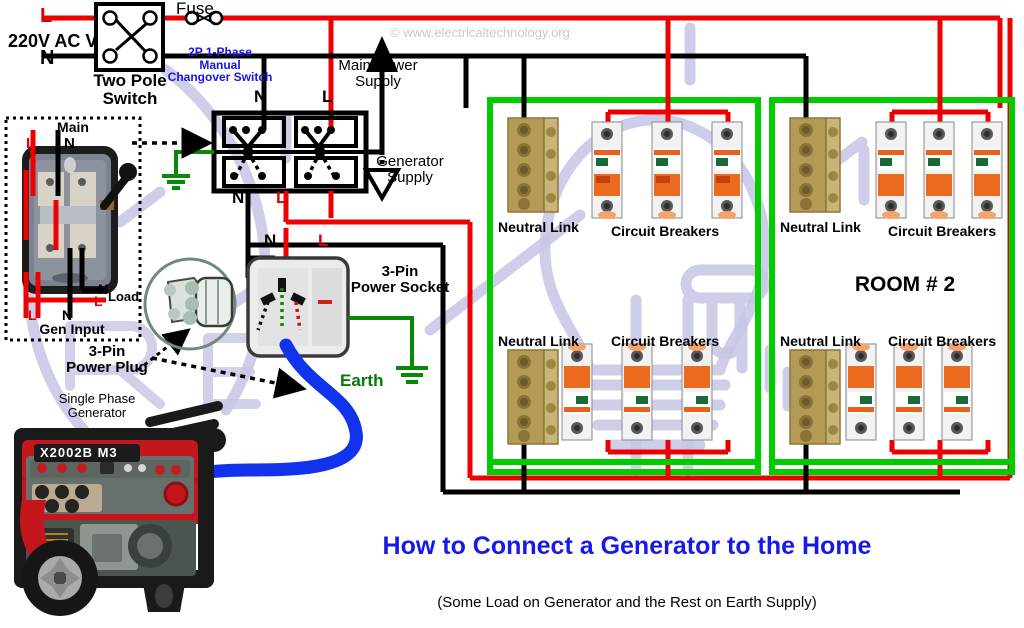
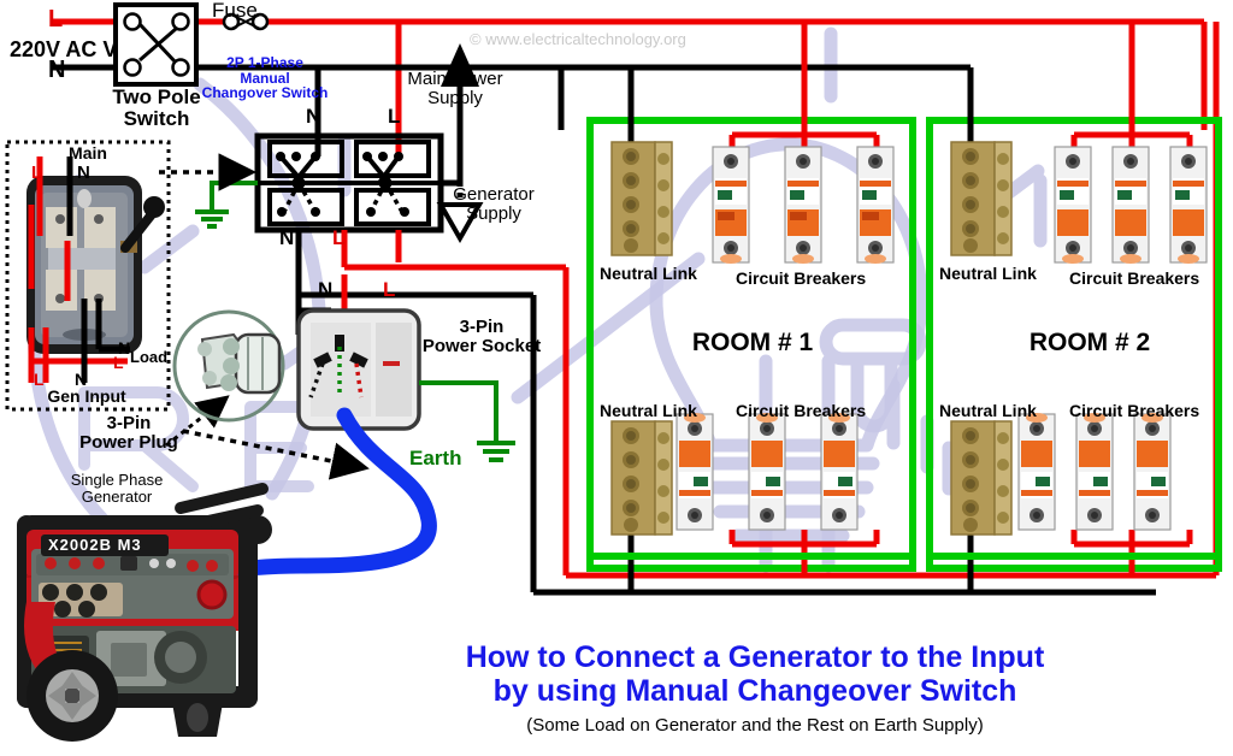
  L
  220V AC V
  N
  Fuse
  Two Pole
  Switch
  © www.electricaltechnology.org
  2P 1-Phase
  Manual
  Changover Switch
  N
  L
  N
  L
  Main Power
  Supply
  Generator
  Supply
  N
  L
  3-Pin
  Power Socket
  Earth
  Main
  L
  N
  N
  Load
  L
  L
  N
  Gen Input
  3-Pin
  Power Plug
  Single Phase
  Generator
  X2002B M3
  Neutral Link
  Circuit Breakers
+ ROOM # 1
  Neutral Link
  Circuit Breakers
  Neutral Link
  Circuit Breakers
  ROOM # 2
  Neutral Link
  Circuit Breakers
- How to Connect a Generator to the Home
+ How to Connect a Generator to the Input
+ by using Manual Changeover Switch
  (Some Load on Generator and the Rest on Earth Supply)
